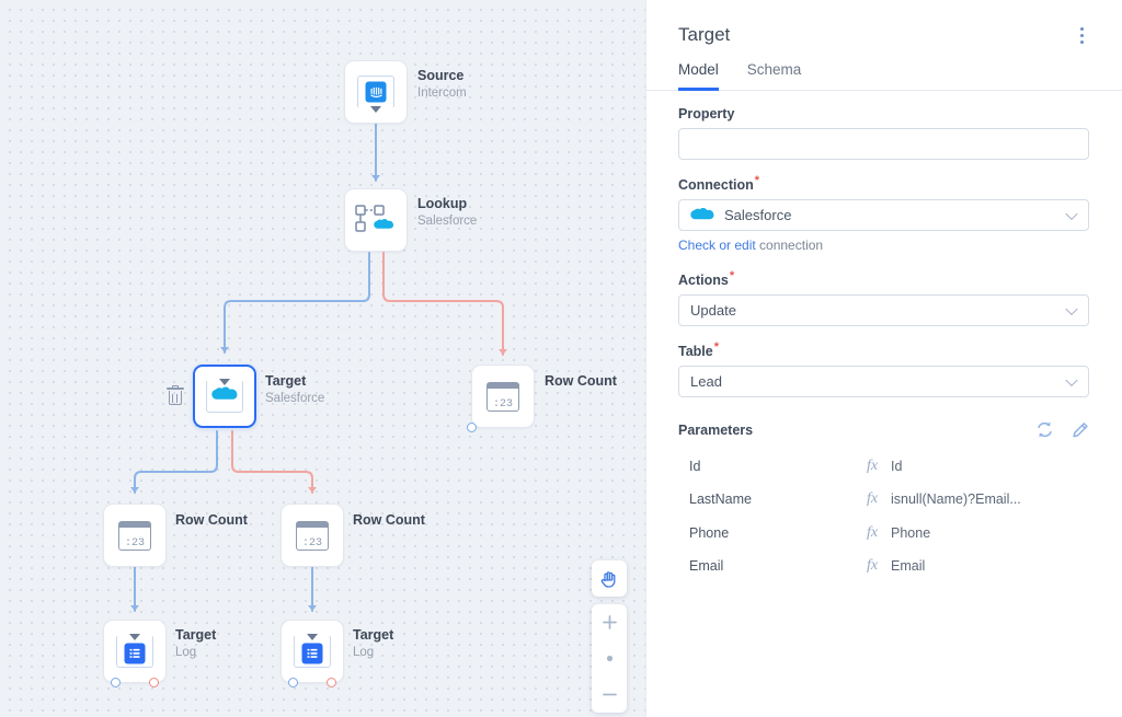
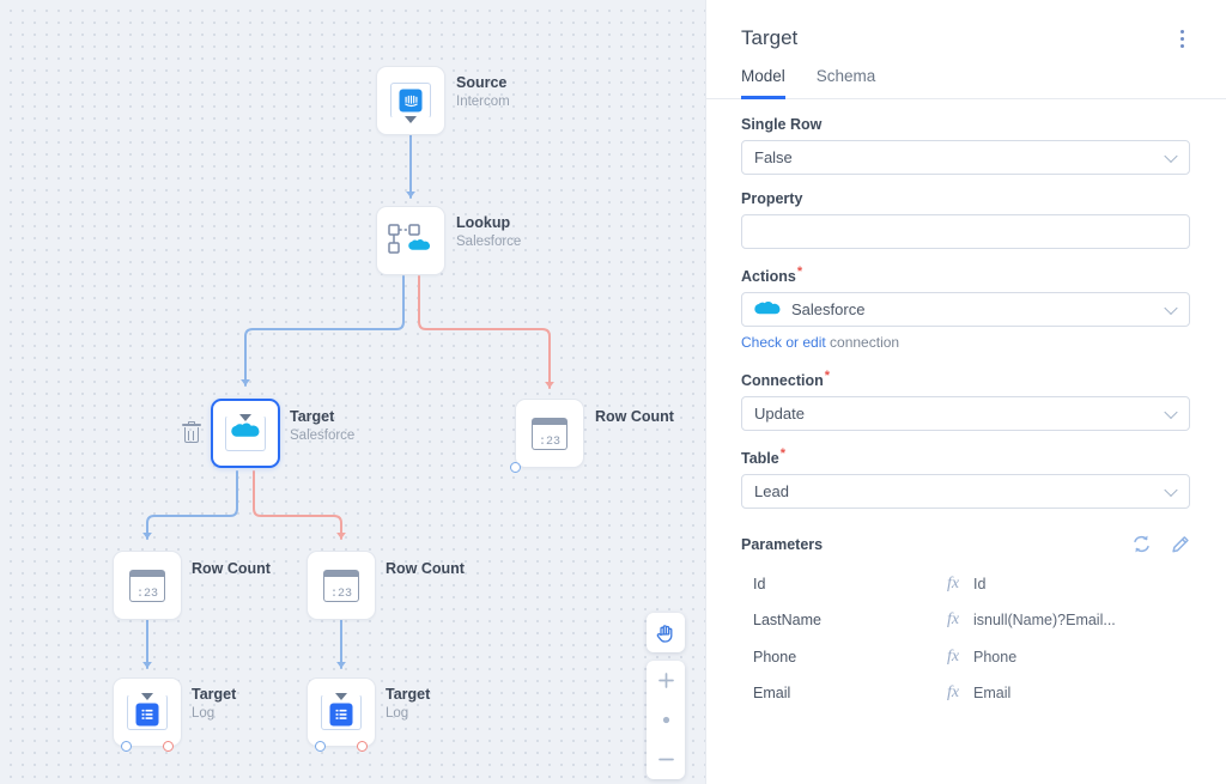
  Source
  Intercom
  Lookup
  Salesforce
  Target
  Salesforce
  :23
  Row Count
  :23
  Row Count
  :23
  Row Count
  Target
  Log
  Target
  Log
  Target
  Model
  Schema
+ Single Row
+ False
  Property
- Connection*
+ Actions*
  Salesforce
  Check or edit connection
- Actions*
+ Connection*
  Update
  Table*
  Lead
  Parameters
  Id
  fx
  Id
  LastName
  fx
  isnull(Name)?Email...
  Phone
  fx
  Phone
  Email
  fx
  Email
